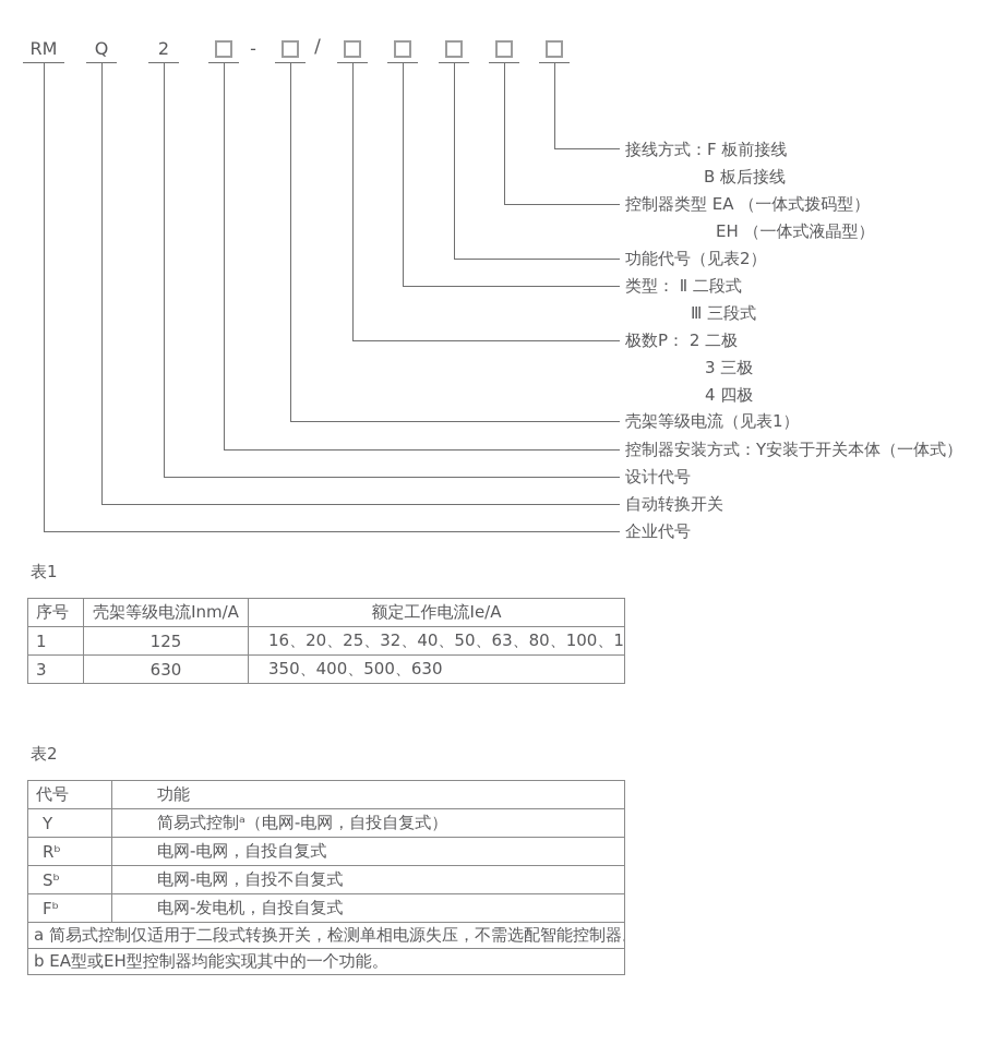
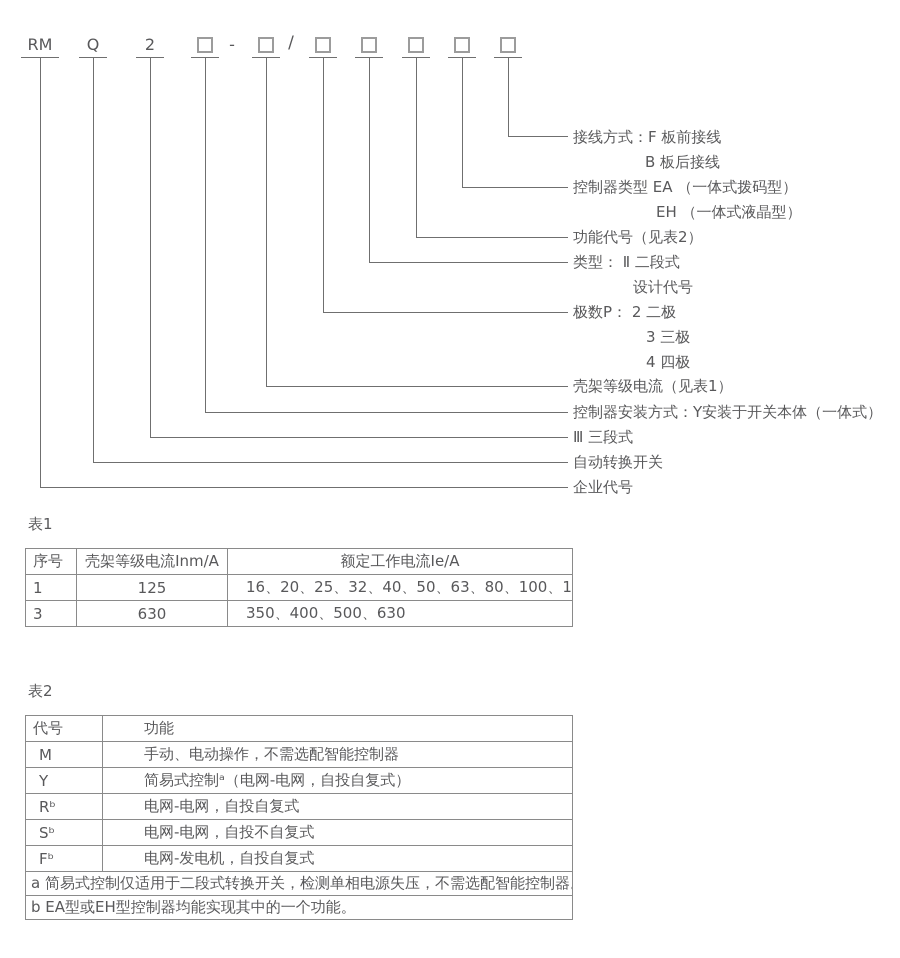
  RM
  Q
  2
  -
  /
  接线方式：F 板前接线
  B 板后接线
  控制器类型 EA （一体式拨码型）
  EH （一体式液晶型）
  功能代号（见表2）
  类型： Ⅱ 二段式
- Ⅲ 三段式
+ 设计代号
  极数P： 2 二极
  3 三极
  4 四极
  壳架等级电流（见表1）
  控制器安装方式：Y安装于开关本体（一体式）
- 设计代号
+ Ⅲ 三段式
  自动转换开关
  企业代号
  表1
  序号	壳架等级电流Inm/A	额定工作电流Ie/A
  1	125	16、20、25、32、40、50、63、80、100、1
  3	630	350、400、500、630
  表2
  代号	功能
+ M	手动、电动操作，不需选配智能控制器
  Y	简易式控制ᵃ（电网-电网，自投自复式）
  Rᵇ	电网-电网，自投自复式
  Sᵇ	电网-电网，自投不自复式
  Fᵇ	电网-发电机，自投自复式
  a 简易式控制仅适用于二段式转换开关，检测单相电源失压，不需选配智能控制器
  b EA型或EH型控制器均能实现其中的一个功能。
